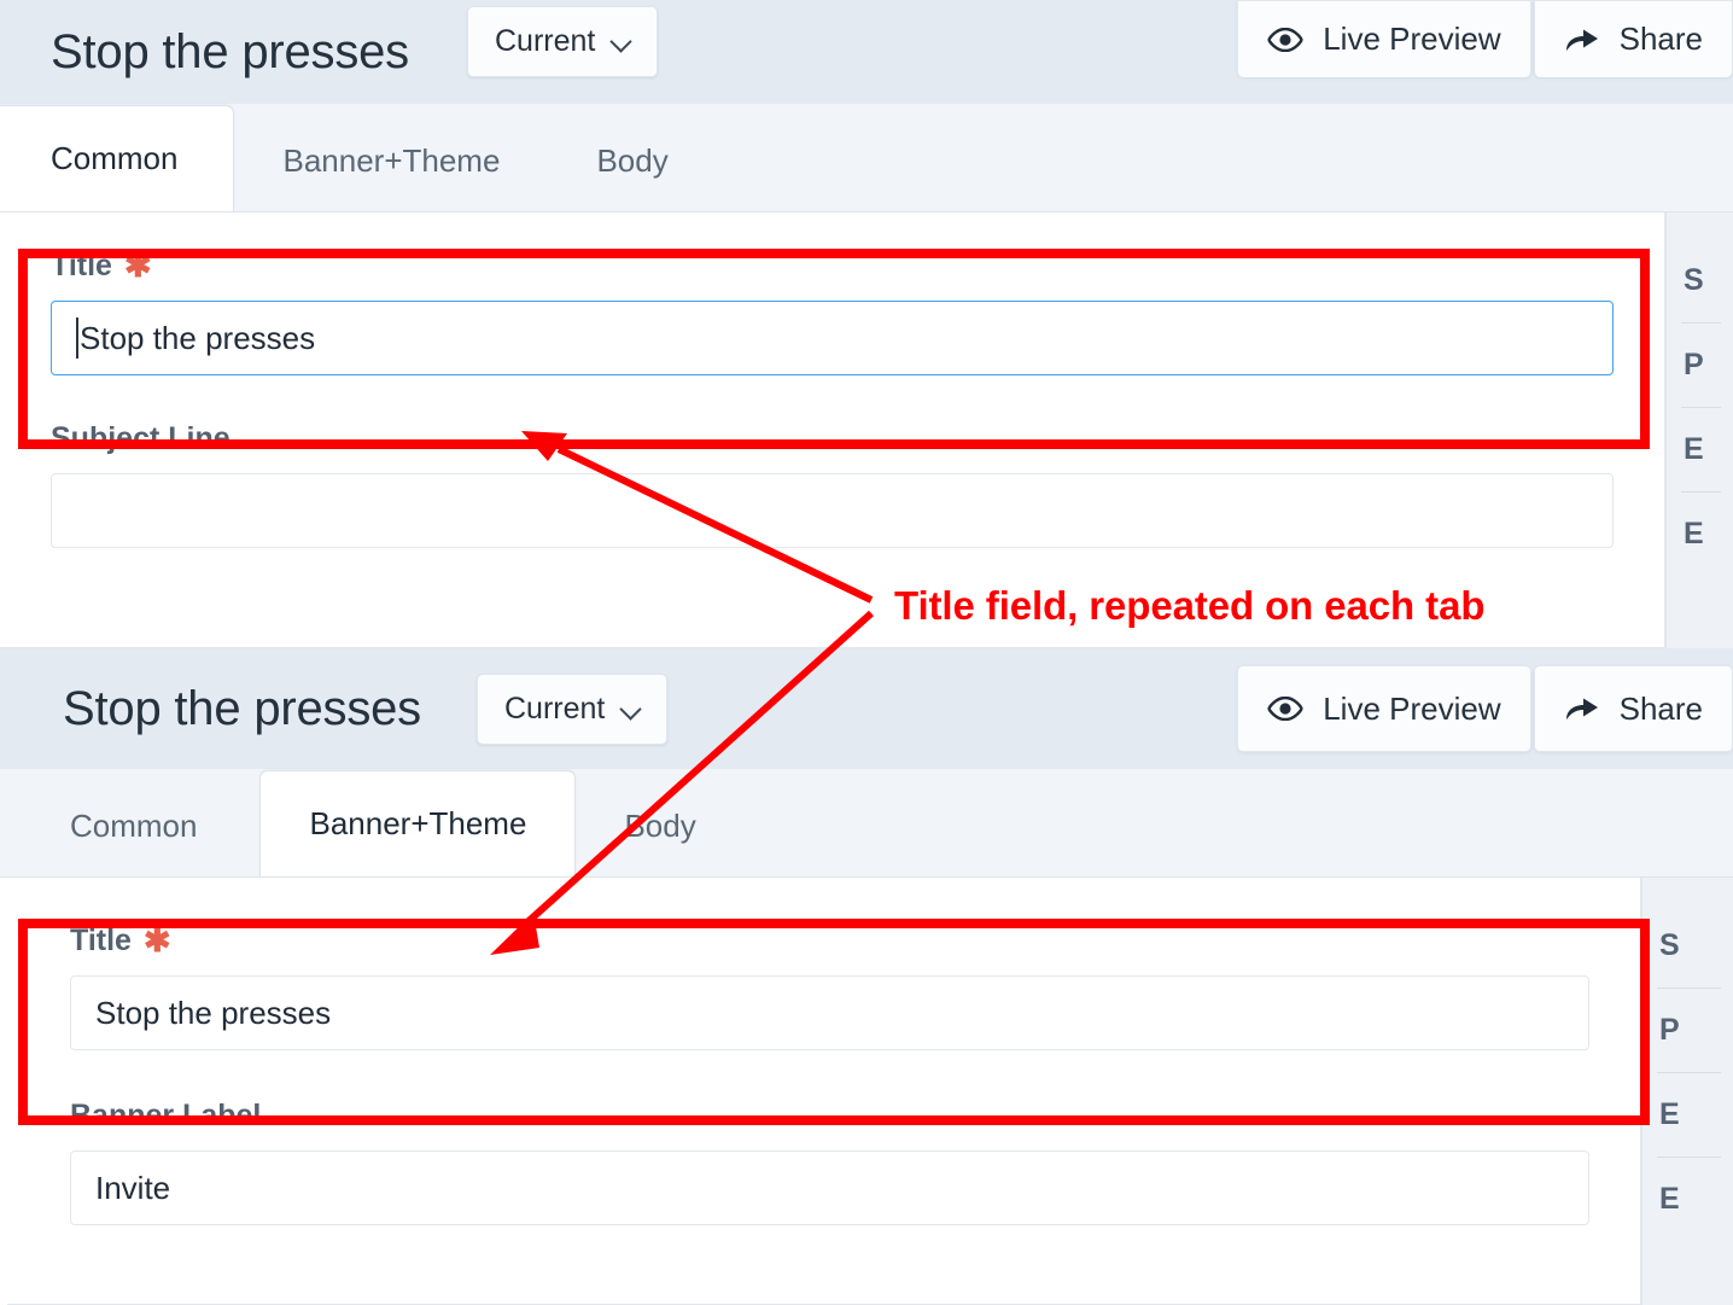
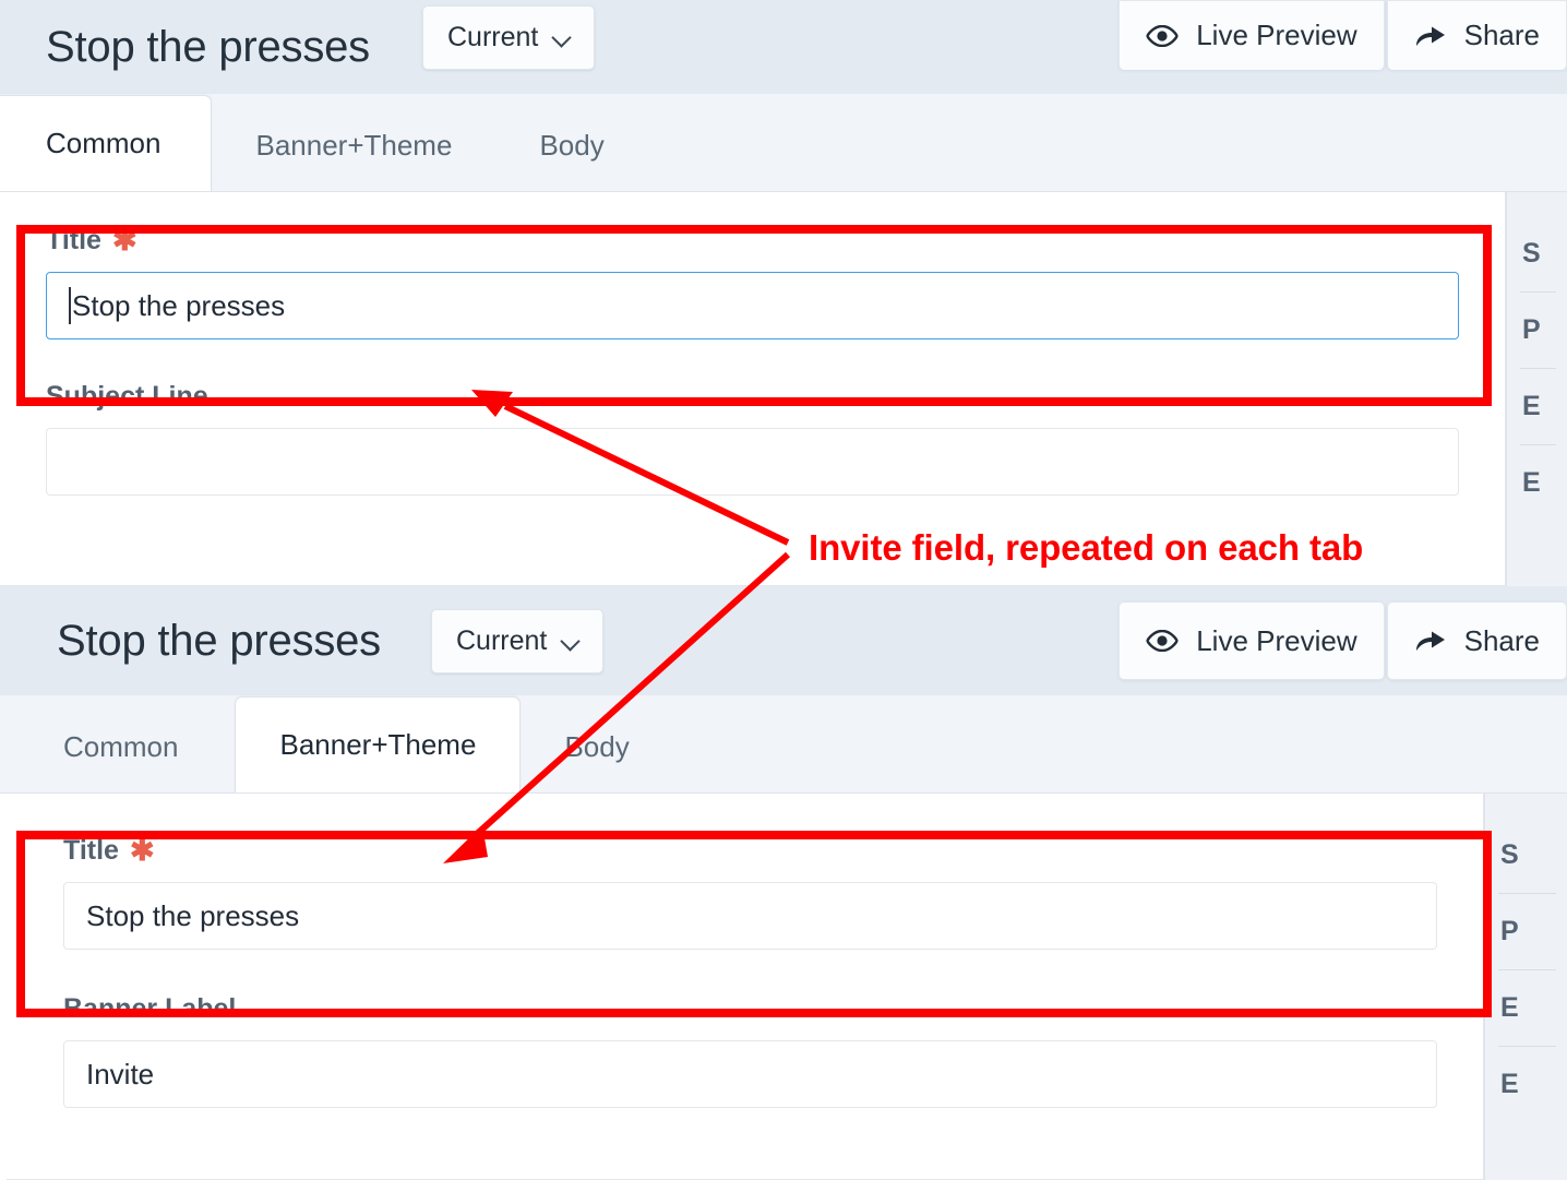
  Stop the presses
  Current
  Live Preview
  Share
  Common
  Banner+Theme
  Body
  Title
  ✱
  Stop the presses
  Subject Line
  S
  P
  E
  E
  Stop the presses
  Current
  Live Preview
  Share
  Common
  Banner+Theme
  ody
  Title
  ✱
  Stop the presses
  Invite
  S
  P
  E
  E
- Title field, repeated on each tab
+ Invite field, repeated on each tab
